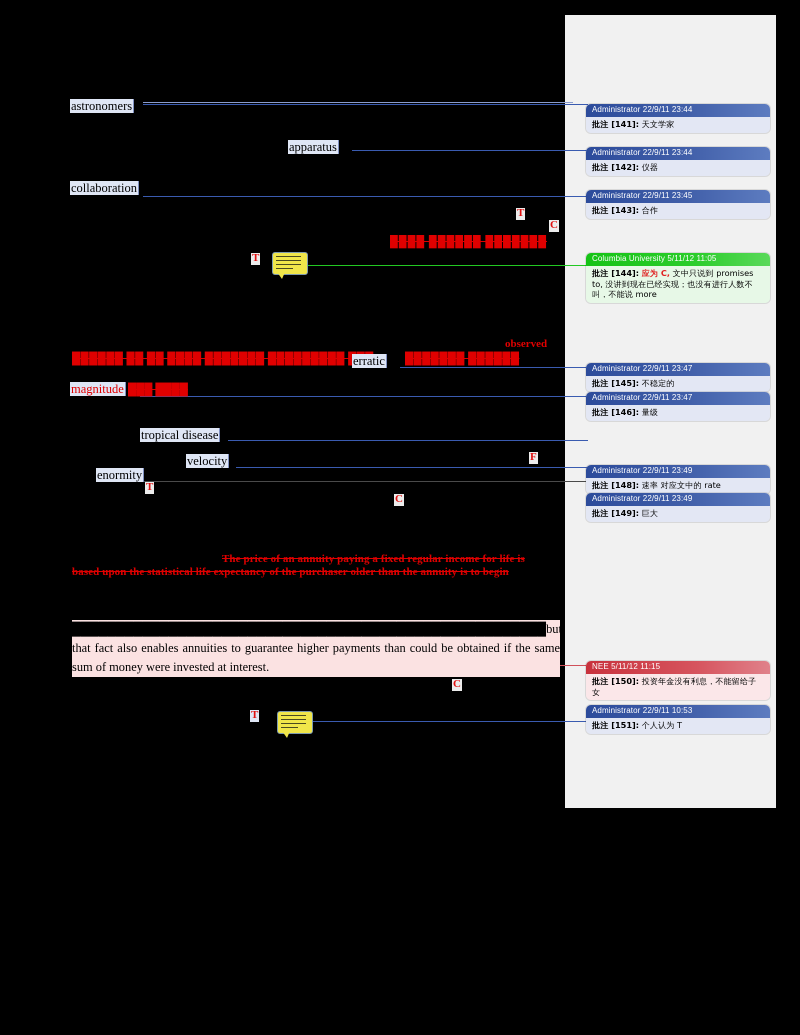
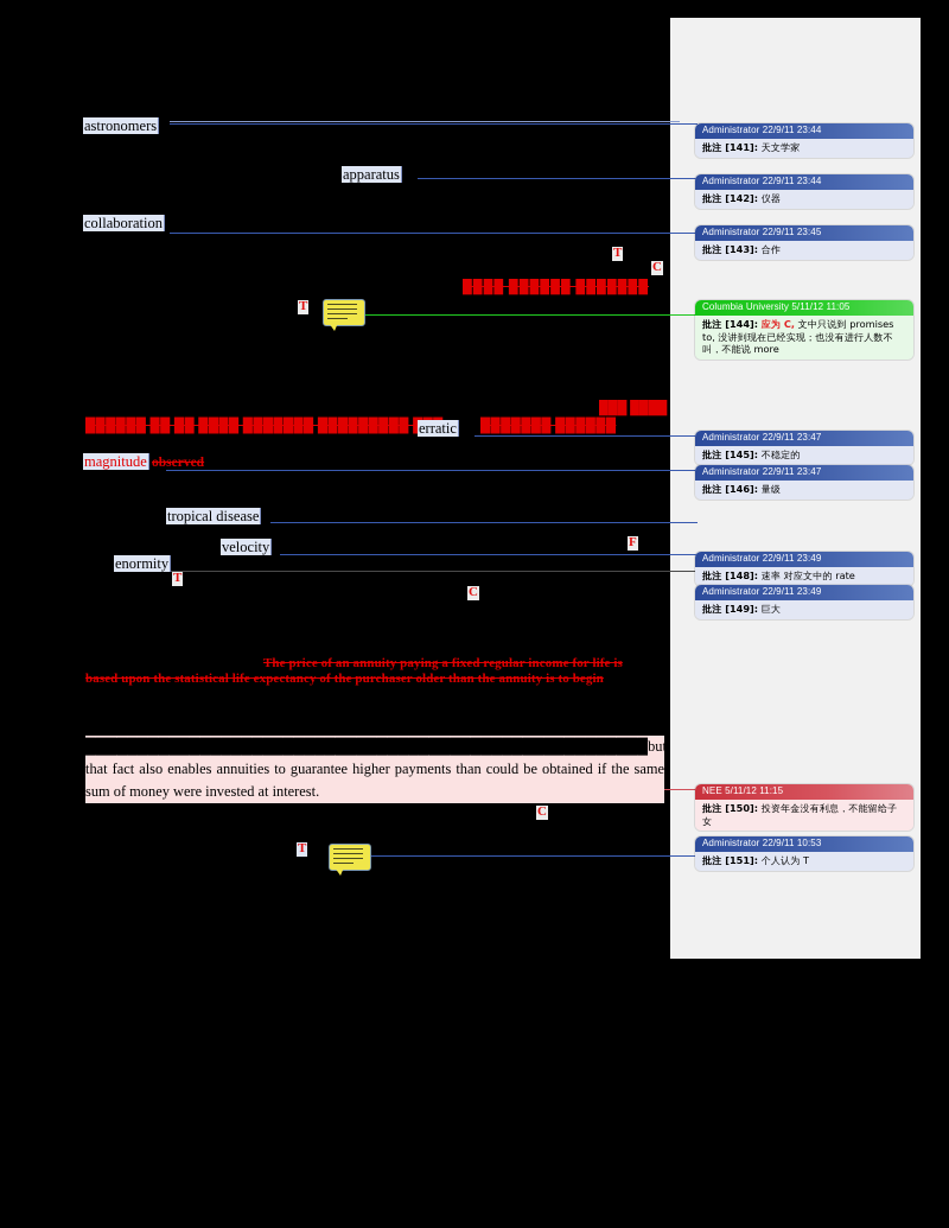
  astronomers
  apparatus
  collaboration
  T
  C
  ████ ██████ ███████
  T
- observed
+ ███ ████
  ██████ ██ ██ ████ ███████ █████████
  erratic
  ███████ ██████
  magnitude
- ███ ████
+ observed
  tropical disease
  velocity
  F
  enormity
  T
  C
  The price of an annuity paying a fixed regular income for life is
  based upon the statistical life expectancy of the purchaser older than the annuity is to begin
  ██████████████████████████████████████████████████████but that fact also enables annuities to guarantee higher payments than could be obtained if the same sum of money were invested at interest.
  C
  T
  Administrator 22/9/11 23:44
  批注 [141]: 天文学家
  Administrator 22/9/11 23:44
  批注 [142]: 仪器
  Administrator 22/9/11 23:45
  批注 [143]: 合作
  Columbia University 5/11/12 11:05
  批注 [144]: 应为 C, 文中只说到 promises to, 没讲到现在已经实现；也没有进行人数不叫，不能说 more
  Administrator 22/9/11 23:47
  批注 [145]: 不稳定的
  Administrator 22/9/11 23:47
  批注 [146]: 量级
  Administrator 22/9/11 23:49
  批注 [148]: 速率 对应文中的 rate
  Administrator 22/9/11 23:49
  批注 [149]: 巨大
  NEE 5/11/12 11:15
  批注 [150]: 投资年金没有利息，不能留给子女
  Administrator 22/9/11 10:53
  批注 [151]: 个人认为 T
